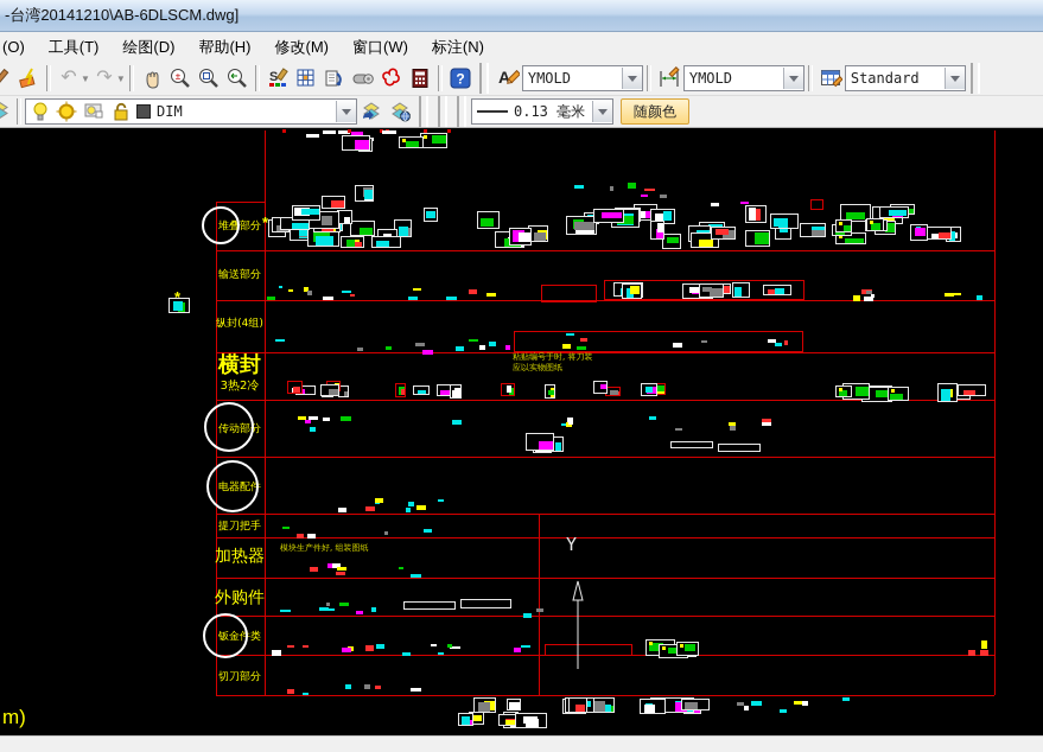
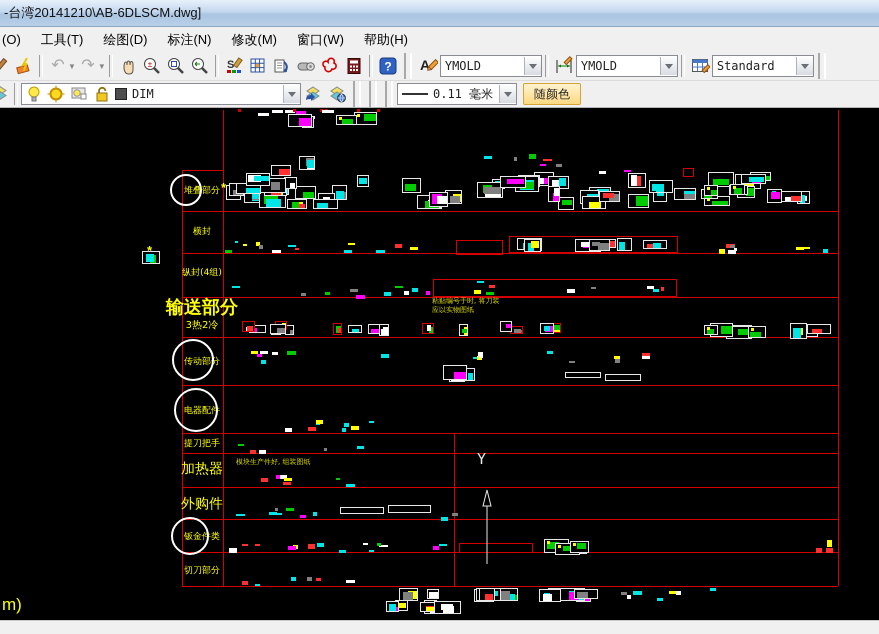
  -台湾20141210\AB-6DLSCM.dwg]
  (O)
  工具(T)
  绘图(D)
- 帮助(H)
+ 标注(N)
  修改(M)
  窗口(W)
- 标注(N)
+ 帮助(H)
  ↶
  ▼
  ↷
  ▼
  ±
  S
  ?
  A
  YMOLD
  YMOLD
  Standard
  DIM
- 0.13 毫米
+ 0.11 毫米
  随颜色
  m)
  堆叠部分
- 输送部分
+ 横封
  纵封(4组)
- 横封
+ 输送部分
  3热2冷
  传动部分
  电器配件
  提刀把手
  加热器
  外购件
  钣金件类
  切刀部分
  *
  粘贴编号于时, 将刀装
  应以实物图纸
  模块生产件好, 组装图纸
  Y
